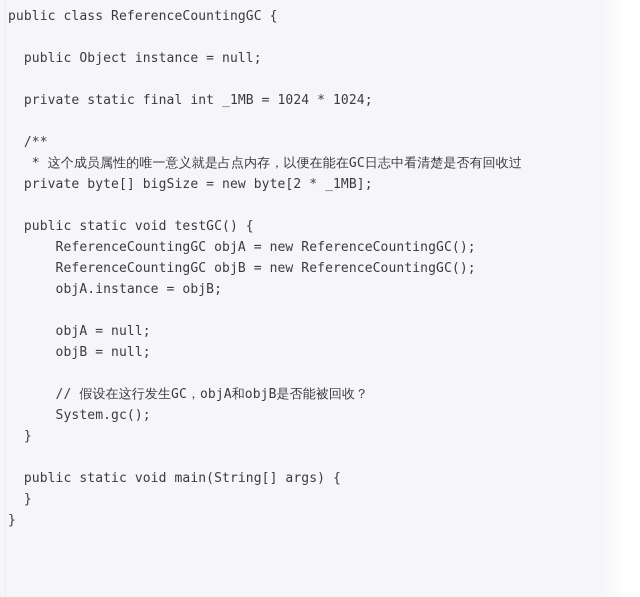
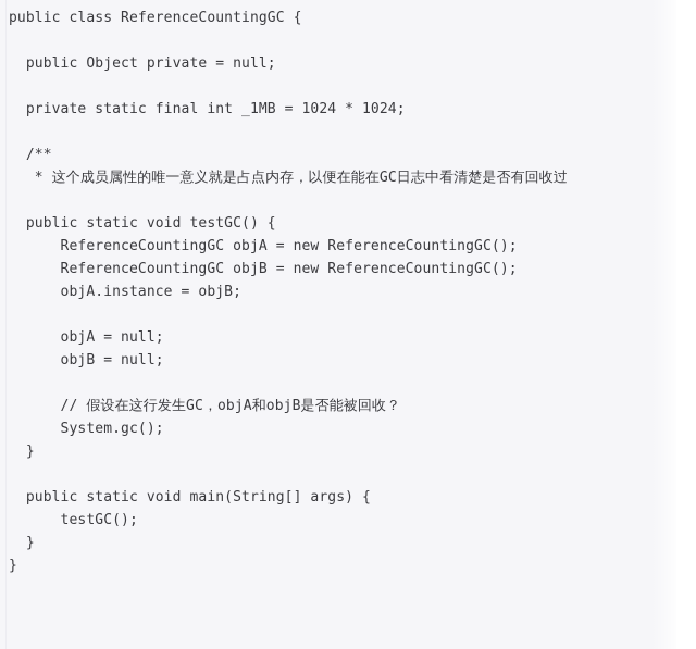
  public class ReferenceCountingGC {
- public Object instance = null;
+ public Object private = null;
  private static final int _1MB = 1024 * 1024;
  /**
  * 这个成员属性的唯一意义就是占点内存，以便在能在GC日志中看清楚是否有回收过
- private byte[] bigSize = new byte[2 * _1MB];
  public static void testGC() {
  ReferenceCountingGC objA = new ReferenceCountingGC();
  ReferenceCountingGC objB = new ReferenceCountingGC();
  objA.instance = objB;
  objA = null;
  objB = null;
  // 假设在这行发生GC，objA和objB是否能被回收？
  System.gc();
  }
  public static void main(String[] args) {
+ testGC();
  }
  }
